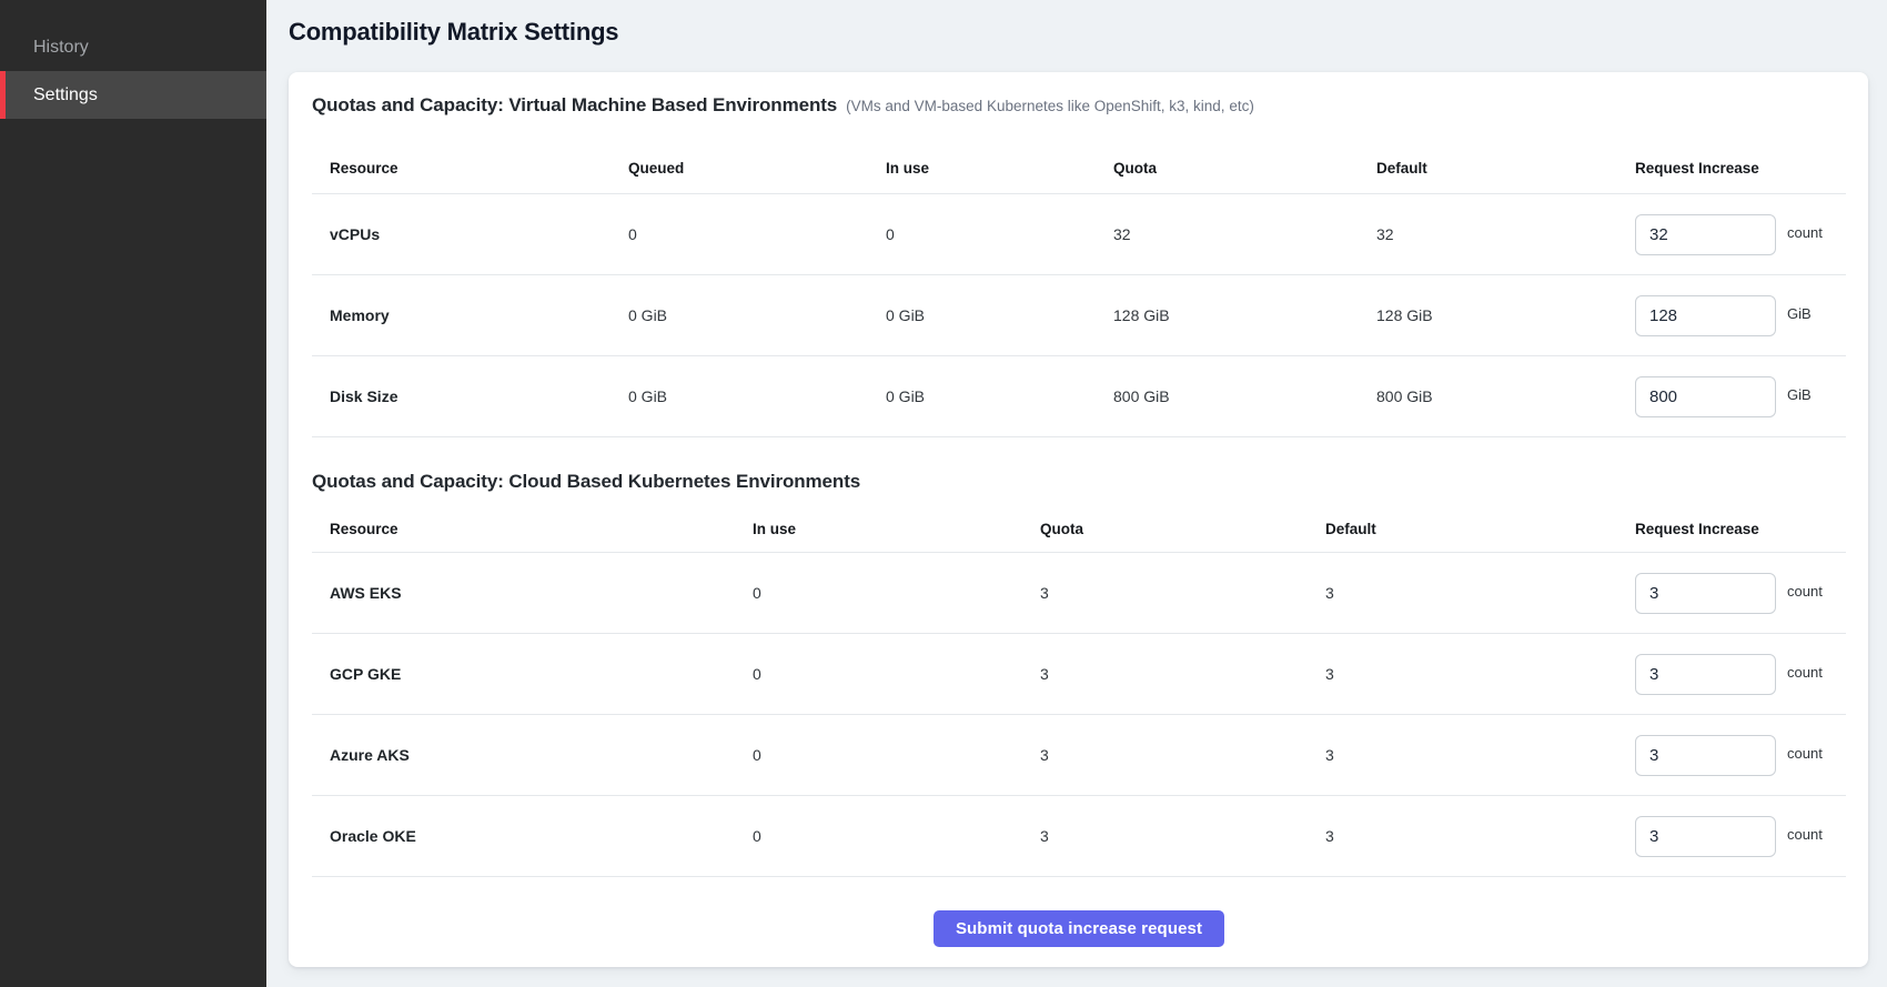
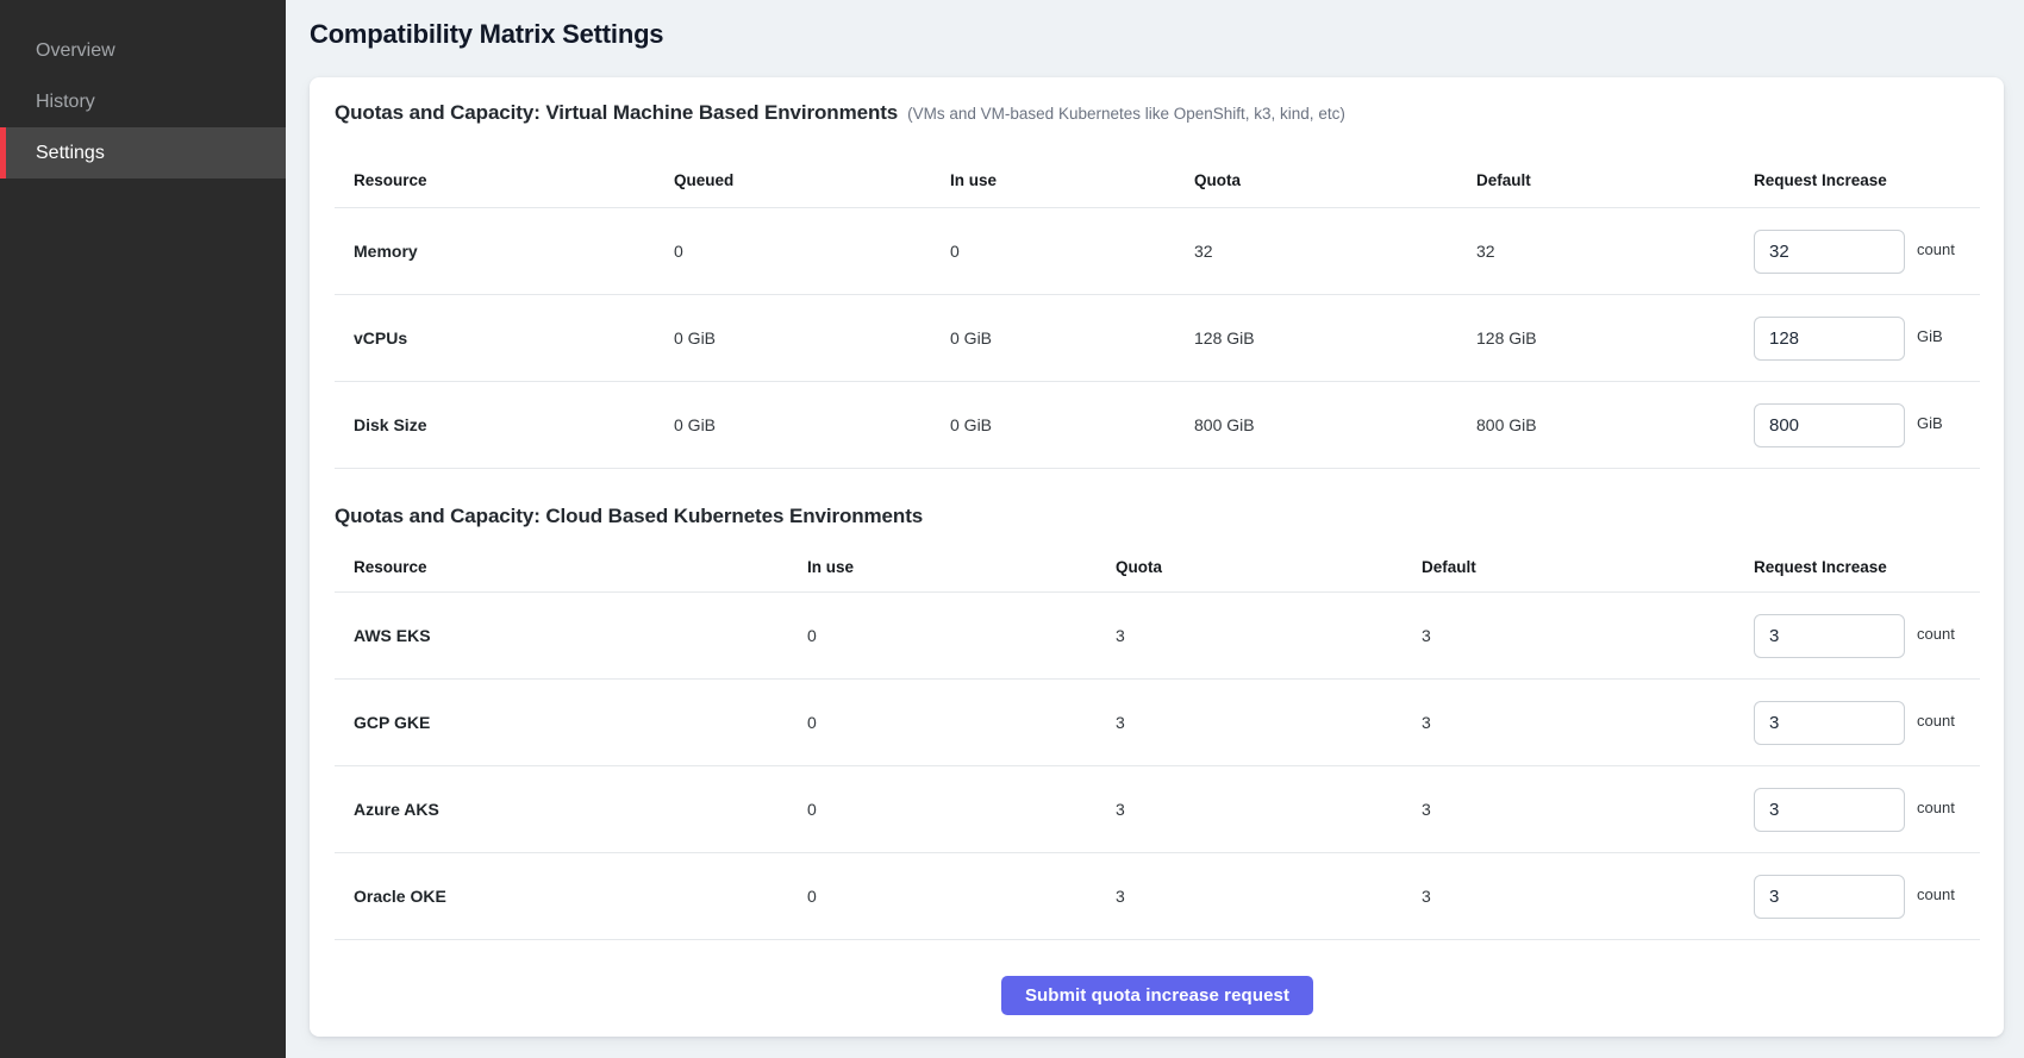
+ Overview
  History
  Settings
  Compatibility Matrix Settings
  Quotas and Capacity: Virtual Machine Based Environments
  (VMs and VM-based Kubernetes like OpenShift, k3, kind, etc)
  Resource
  Queued
  In use
  Quota
  Default
  Request Increase
- vCPUs
+ Memory
  0
  0
  32
  32
  32
  count
- Memory
+ vCPUs
  0 GiB
  0 GiB
  128 GiB
  128 GiB
  128
  GiB
  Disk Size
  0 GiB
  0 GiB
  800 GiB
  800 GiB
  800
  GiB
  Quotas and Capacity: Cloud Based Kubernetes Environments
  Resource
  In use
  Quota
  Default
  Request Increase
  AWS EKS
  0
  3
  3
  3
  count
  GCP GKE
  0
  3
  3
  3
  count
  Azure AKS
  0
  3
  3
  3
  count
  Oracle OKE
  0
  3
  3
  3
  count
  Submit quota increase request
